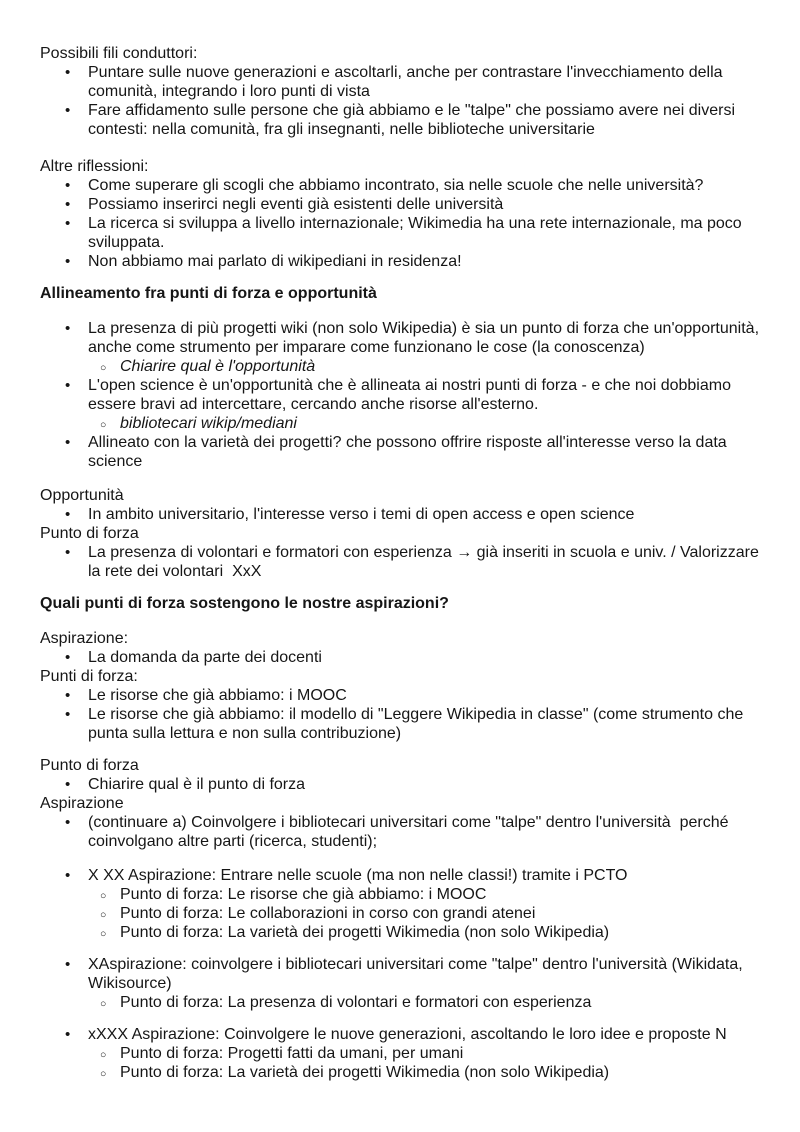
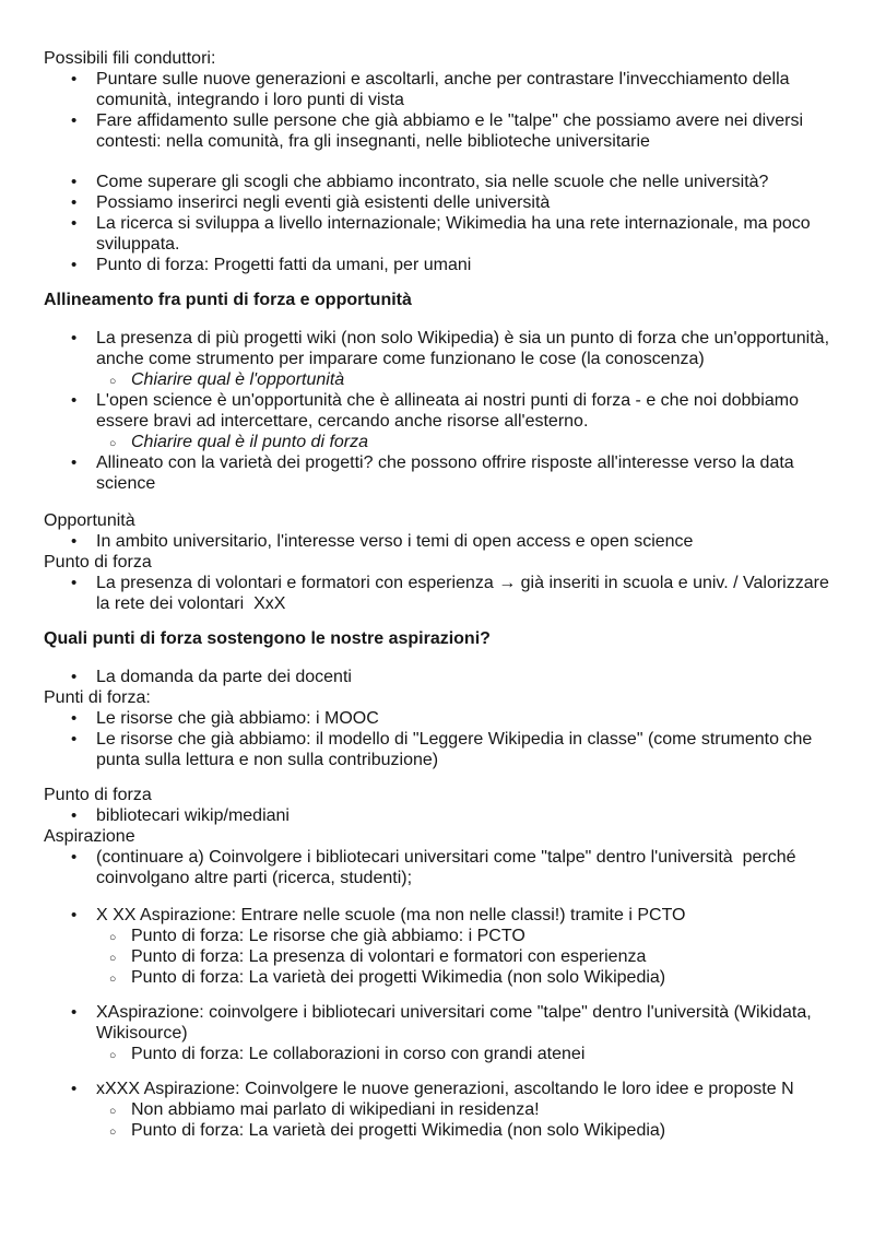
  Possibili fili conduttori:
  •
  Puntare sulle nuove generazioni e ascoltarli, anche per contrastare l'invecchiamento della
  comunità, integrando i loro punti di vista
  •
  Fare affidamento sulle persone che già abbiamo e le "talpe" che possiamo avere nei diversi
  contesti: nella comunità, fra gli insegnanti, nelle biblioteche universitarie
- Altre riflessioni:
  •
  Come superare gli scogli che abbiamo incontrato, sia nelle scuole che nelle università?
  •
  Possiamo inserirci negli eventi già esistenti delle università
  •
  La ricerca si sviluppa a livello internazionale; Wikimedia ha una rete internazionale, ma poco
  sviluppata.
  •
- Non abbiamo mai parlato di wikipediani in residenza!
+ Punto di forza: Progetti fatti da umani, per umani
  Allineamento fra punti di forza e opportunità
  •
  La presenza di più progetti wiki (non solo Wikipedia) è sia un punto di forza che un'opportunità,
  anche come strumento per imparare come funzionano le cose (la conoscenza)
  ○
  Chiarire qual è l'opportunità
  •
  L'open science è un'opportunità che è allineata ai nostri punti di forza - e che noi dobbiamo
  essere bravi ad intercettare, cercando anche risorse all'esterno.
  ○
- bibliotecari wikip/mediani
+ Chiarire qual è il punto di forza
  •
  Allineato con la varietà dei progetti? che possono offrire risposte all'interesse verso la data
  science
  Opportunità
  •
  In ambito universitario, l'interesse verso i temi di open access e open science
  Punto di forza
  •
  La presenza di volontari e formatori con esperienza → già inseriti in scuola e univ. / Valorizzare
  la rete dei volontari XxX
  Quali punti di forza sostengono le nostre aspirazioni?
- Aspirazione:
  •
  La domanda da parte dei docenti
  Punti di forza:
  •
  Le risorse che già abbiamo: i MOOC
  •
  Le risorse che già abbiamo: il modello di "Leggere Wikipedia in classe" (come strumento che
  punta sulla lettura e non sulla contribuzione)
  Punto di forza
  •
- Chiarire qual è il punto di forza
+ bibliotecari wikip/mediani
  Aspirazione
  •
  (continuare a) Coinvolgere i bibliotecari universitari come "talpe" dentro l'università perché
  coinvolgano altre parti (ricerca, studenti);
  •
  X XX Aspirazione: Entrare nelle scuole (ma non nelle classi!) tramite i PCTO
  ○
- Punto di forza: Le risorse che già abbiamo: i MOOC
+ Punto di forza: Le risorse che già abbiamo: i PCTO
  ○
- Punto di forza: Le collaborazioni in corso con grandi atenei
+ Punto di forza: La presenza di volontari e formatori con esperienza
  ○
  Punto di forza: La varietà dei progetti Wikimedia (non solo Wikipedia)
  •
  XAspirazione: coinvolgere i bibliotecari universitari come "talpe" dentro l'università (Wikidata,
  Wikisource)
  ○
- Punto di forza: La presenza di volontari e formatori con esperienza
+ Punto di forza: Le collaborazioni in corso con grandi atenei
  •
  xXXX Aspirazione: Coinvolgere le nuove generazioni, ascoltando le loro idee e proposte N
  ○
- Punto di forza: Progetti fatti da umani, per umani
+ Non abbiamo mai parlato di wikipediani in residenza!
  ○
  Punto di forza: La varietà dei progetti Wikimedia (non solo Wikipedia)
